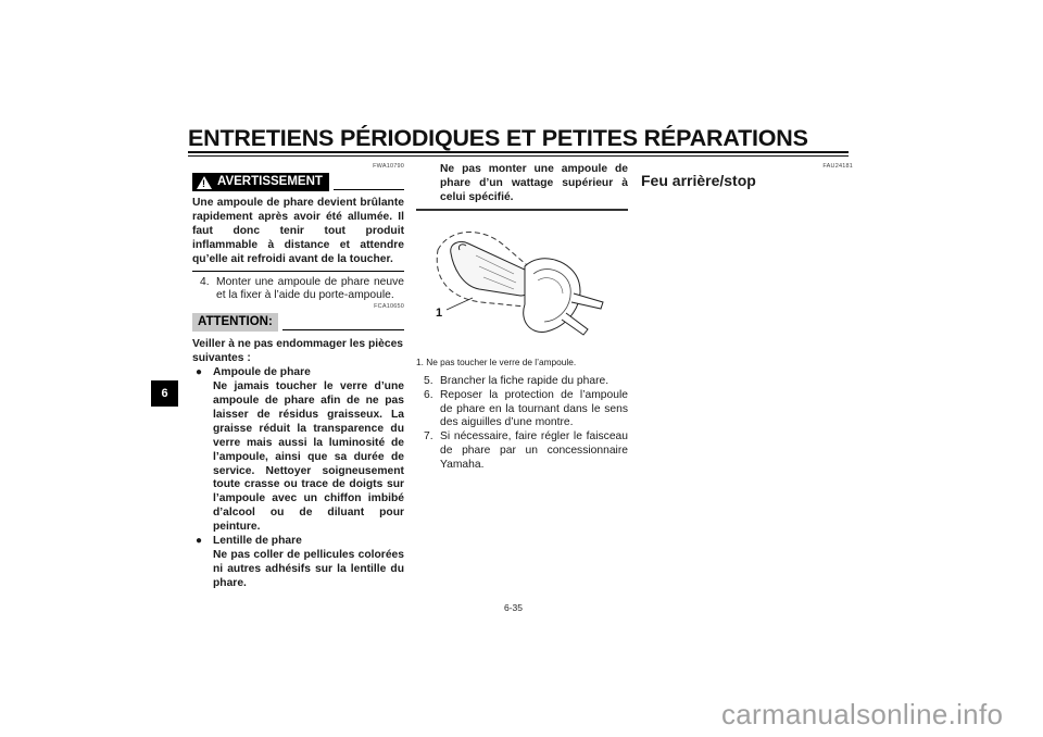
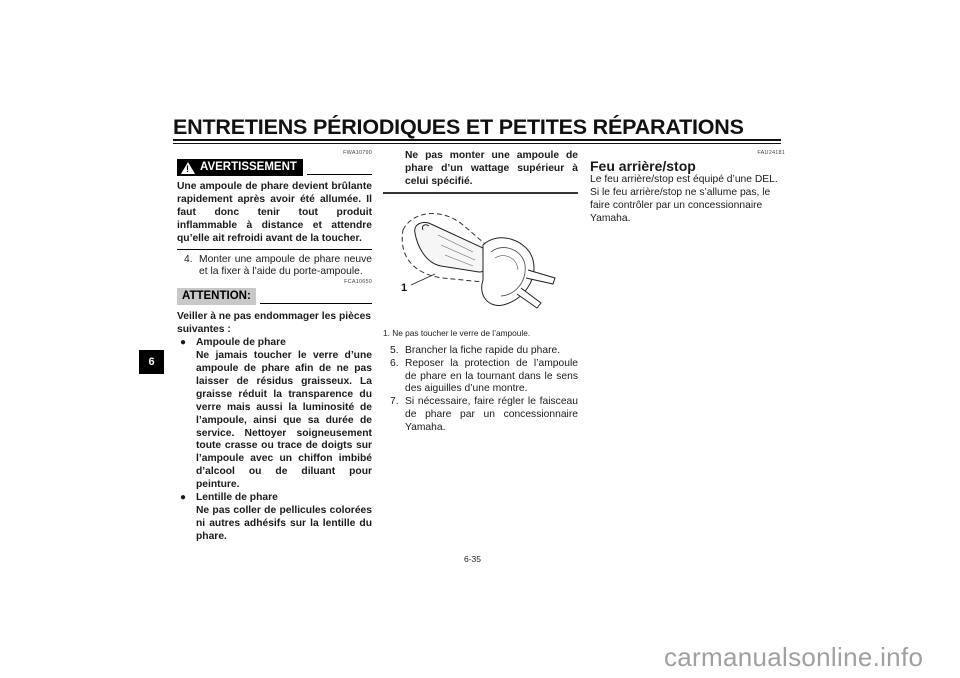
  ENTRETIENS PÉRIODIQUES ET PETITES RÉPARATIONS
  6
  !
  AVERTISSEMENT
  Une ampoule de phare devient brûlante rapidement après avoir été allumée. Il faut donc tenir tout produit inflammable à distance et attendre qu’elle ait refroidi avant de la toucher.
  4.
  Monter une ampoule de phare neuve et la fixer à l’aide du porte-ampoule.
  ATTENTION:
  Veiller à ne pas endommager les pièces suivantes :
  ●
  Ampoule de phare
  Ne jamais toucher le verre d’une ampoule de phare afin de ne pas laisser de résidus graisseux. La graisse réduit la transparence du verre mais aussi la luminosité de l’ampoule, ainsi que sa durée de service. Nettoyer soigneusement toute crasse ou trace de doigts sur l’ampoule avec un chiffon imbibé d’alcool ou de diluant pour peinture.
  ●
  Lentille de phare
  Ne pas coller de pellicules colorées ni autres adhésifs sur la lentille du phare.
  Ne pas monter une ampoule de phare d’un wattage supérieur à celui spécifié.
  1
  1. Ne pas toucher le verre de l’ampoule.
  5.
  Brancher la fiche rapide du phare.
  6.
  Reposer la protection de l’ampoule de phare en la tournant dans le sens des aiguilles d’une montre.
  7.
  Si nécessaire, faire régler le faisceau de phare par un concessionnaire Yamaha.
  Feu arrière/stop
+ Le feu arrière/stop est équipé d’une DEL. Si le feu arrière/stop ne s’allume pas, le faire contrôler par un concessionnaire Yamaha.
  6-35
  carmanualsonline.info
